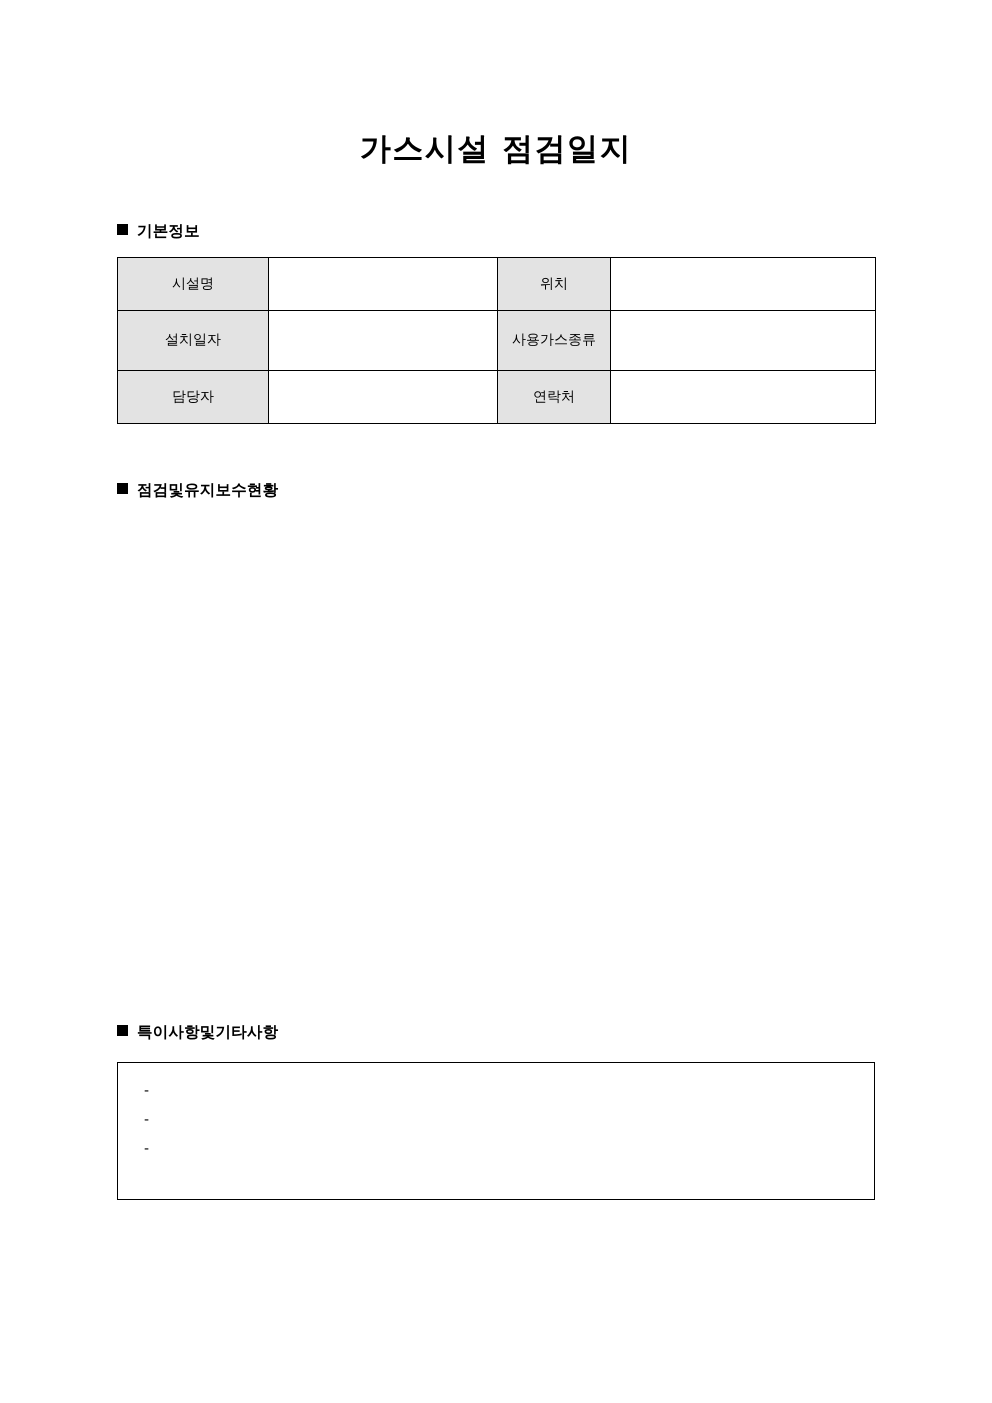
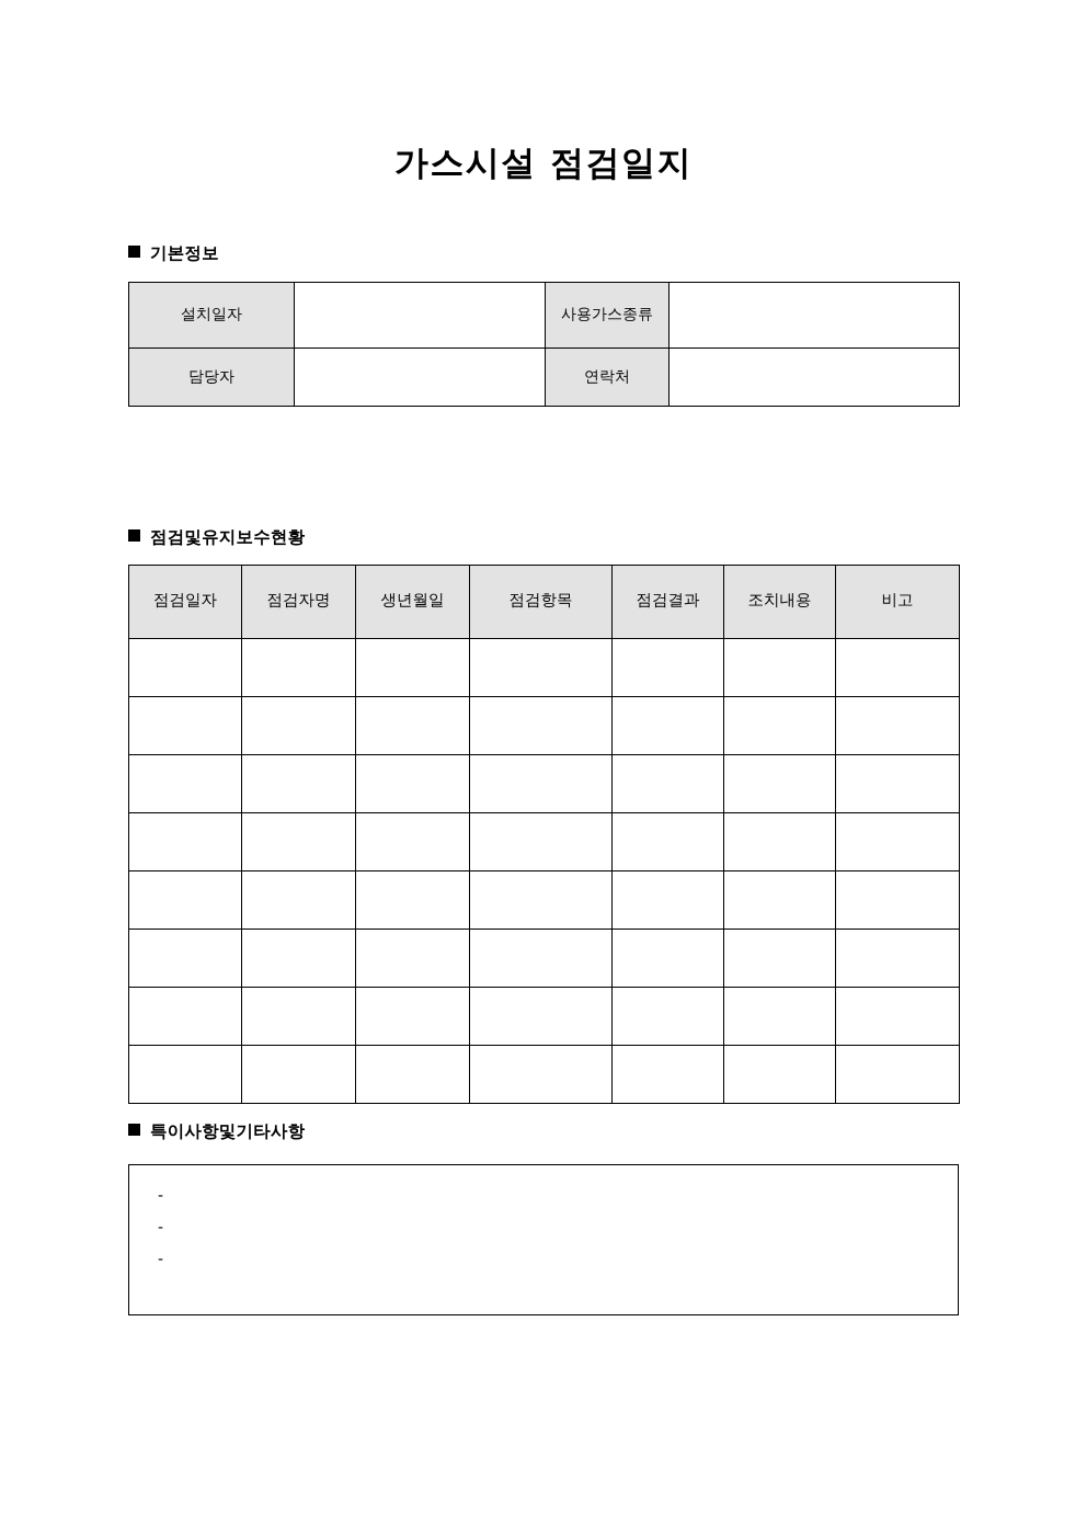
  가스시설 점검일지
  기본정보
- 시설명		위치
  설치일자		사용가스종류
  담당자		연락처
  점검및유지보수현황
+ 점검일자	점검자명	생년월일	점검항목	점검결과	조치내용	비고
  특이사항및기타사항
  -
  -
  -
